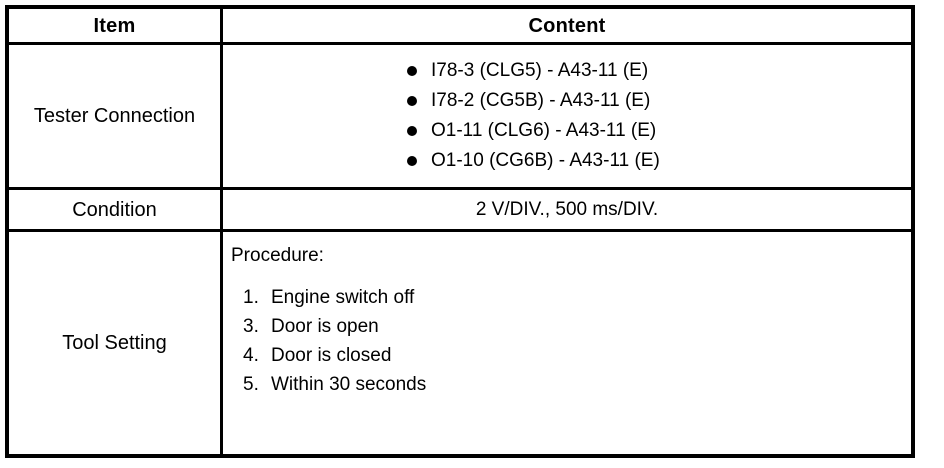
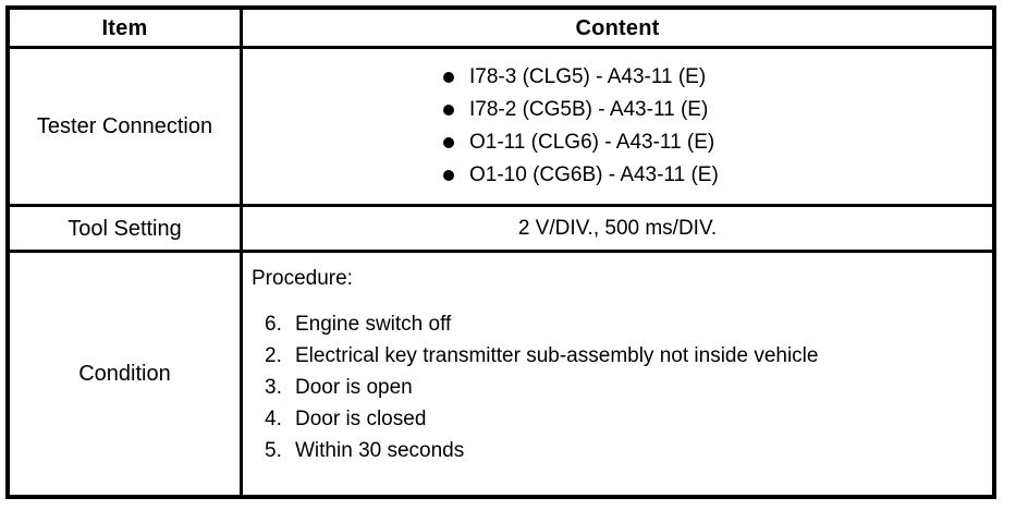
  Item
  Content
  Tester Connection
  I78-3 (CLG5) - A43-11 (E)
  I78-2 (CG5B) - A43-11 (E)
  O1-11 (CLG6) - A43-11 (E)
  O1-10 (CG6B) - A43-11 (E)
- Condition
+ Tool Setting
  2 V/DIV., 500 ms/DIV.
- Tool Setting
+ Condition
  Procedure:
- 1.
+ 6.
  Engine switch off
+ 2.
+ Electrical key transmitter sub-assembly not inside vehicle
  3.
  Door is open
  4.
  Door is closed
  5.
  Within 30 seconds
